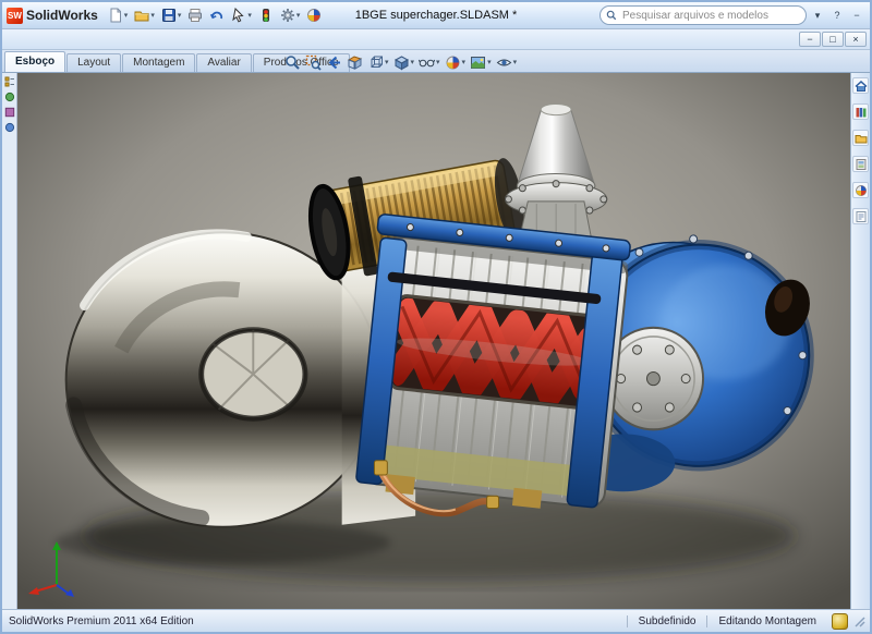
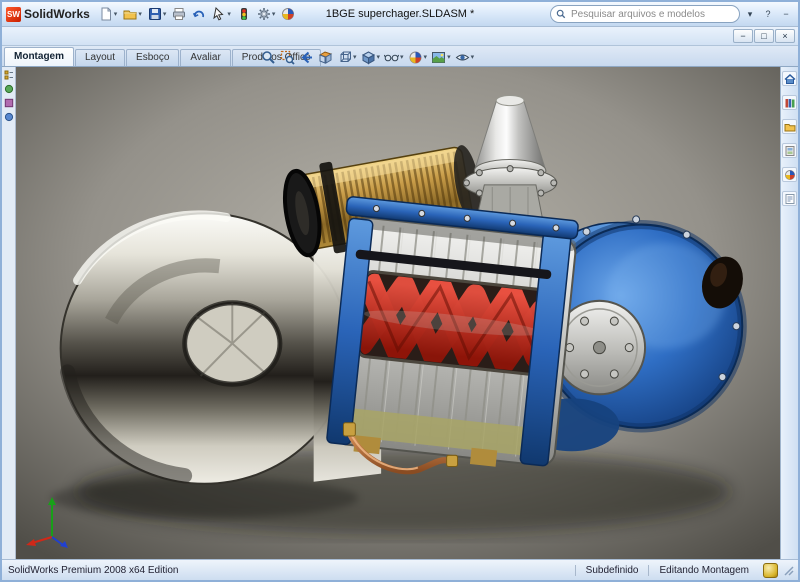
  SW
  SolidWorks
  1BGE superchager.SLDASM *
  Pesquisar arquivos e modelos
  ▾
  ?
  −
  −
  □
  ×
- Esboço
+ Montagem
  Layout
- Montagem
+ Esboço
  Avaliar
- SolidWorks Premium 2011 x64 Edition
+ SolidWorks Premium 2008 x64 Edition
  Subdefinido
  Editando Montagem
